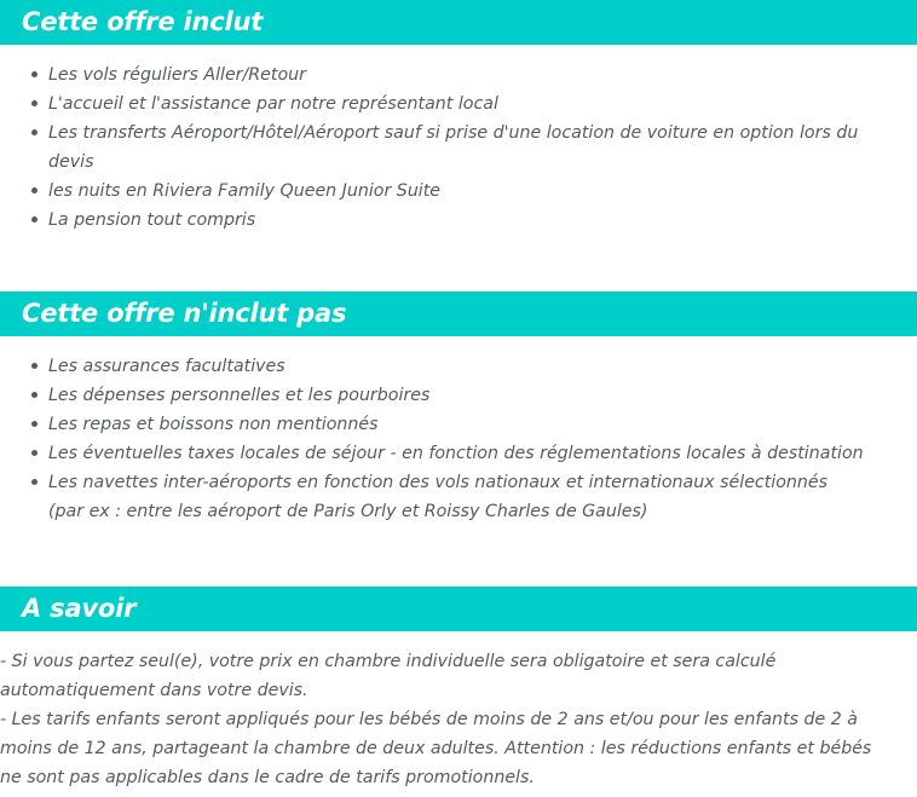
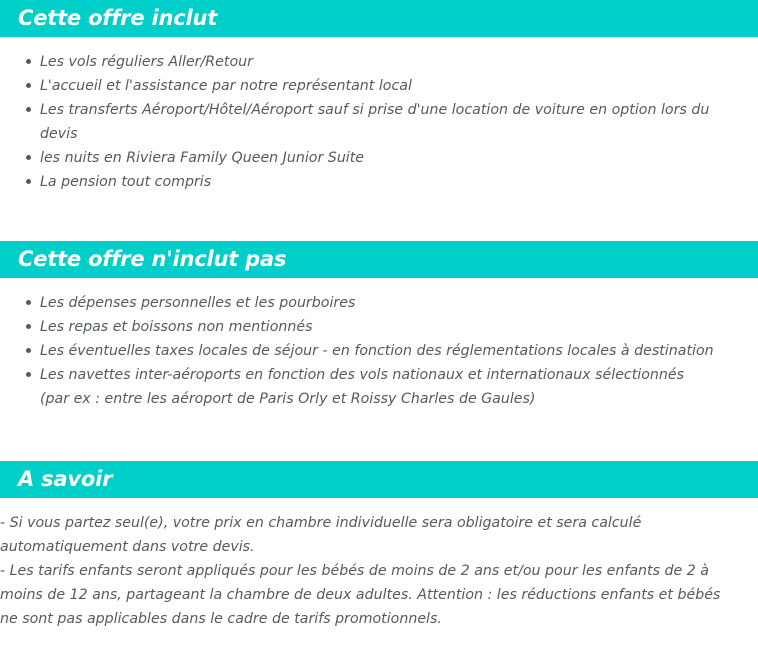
  Cette offre inclut
  Les vols réguliers Aller/Retour
  L'accueil et l'assistance par notre représentant local
  Les transferts Aéroport/Hôtel/Aéroport sauf si prise d'une location de voiture en option lors du devis
  les nuits en Riviera Family Queen Junior Suite
  La pension tout compris
  Cette offre n'inclut pas
- Les assurances facultatives
  Les dépenses personnelles et les pourboires
  Les repas et boissons non mentionnés
  Les éventuelles taxes locales de séjour - en fonction des réglementations locales à destination
  Les navettes inter-aéroports en fonction des vols nationaux et internationaux sélectionnés (par ex : entre les aéroport de Paris Orly et Roissy Charles de Gaules)
  A savoir
  - Si vous partez seul(e), votre prix en chambre individuelle sera obligatoire et sera calculé automatiquement dans votre devis.
  - Les tarifs enfants seront appliqués pour les bébés de moins de 2 ans et/ou pour les enfants de 2 à moins de 12 ans, partageant la chambre de deux adultes. Attention : les réductions enfants et bébés ne sont pas applicables dans le cadre de tarifs promotionnels.
